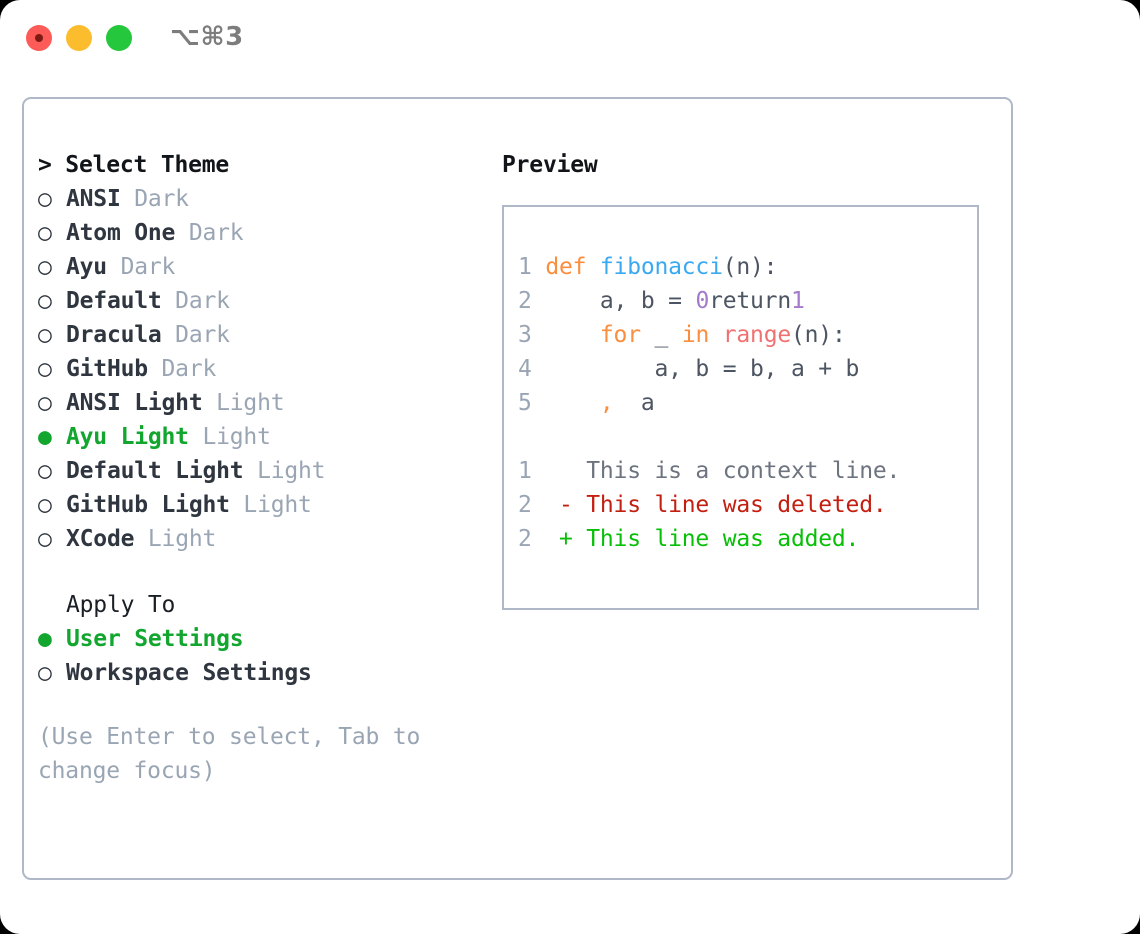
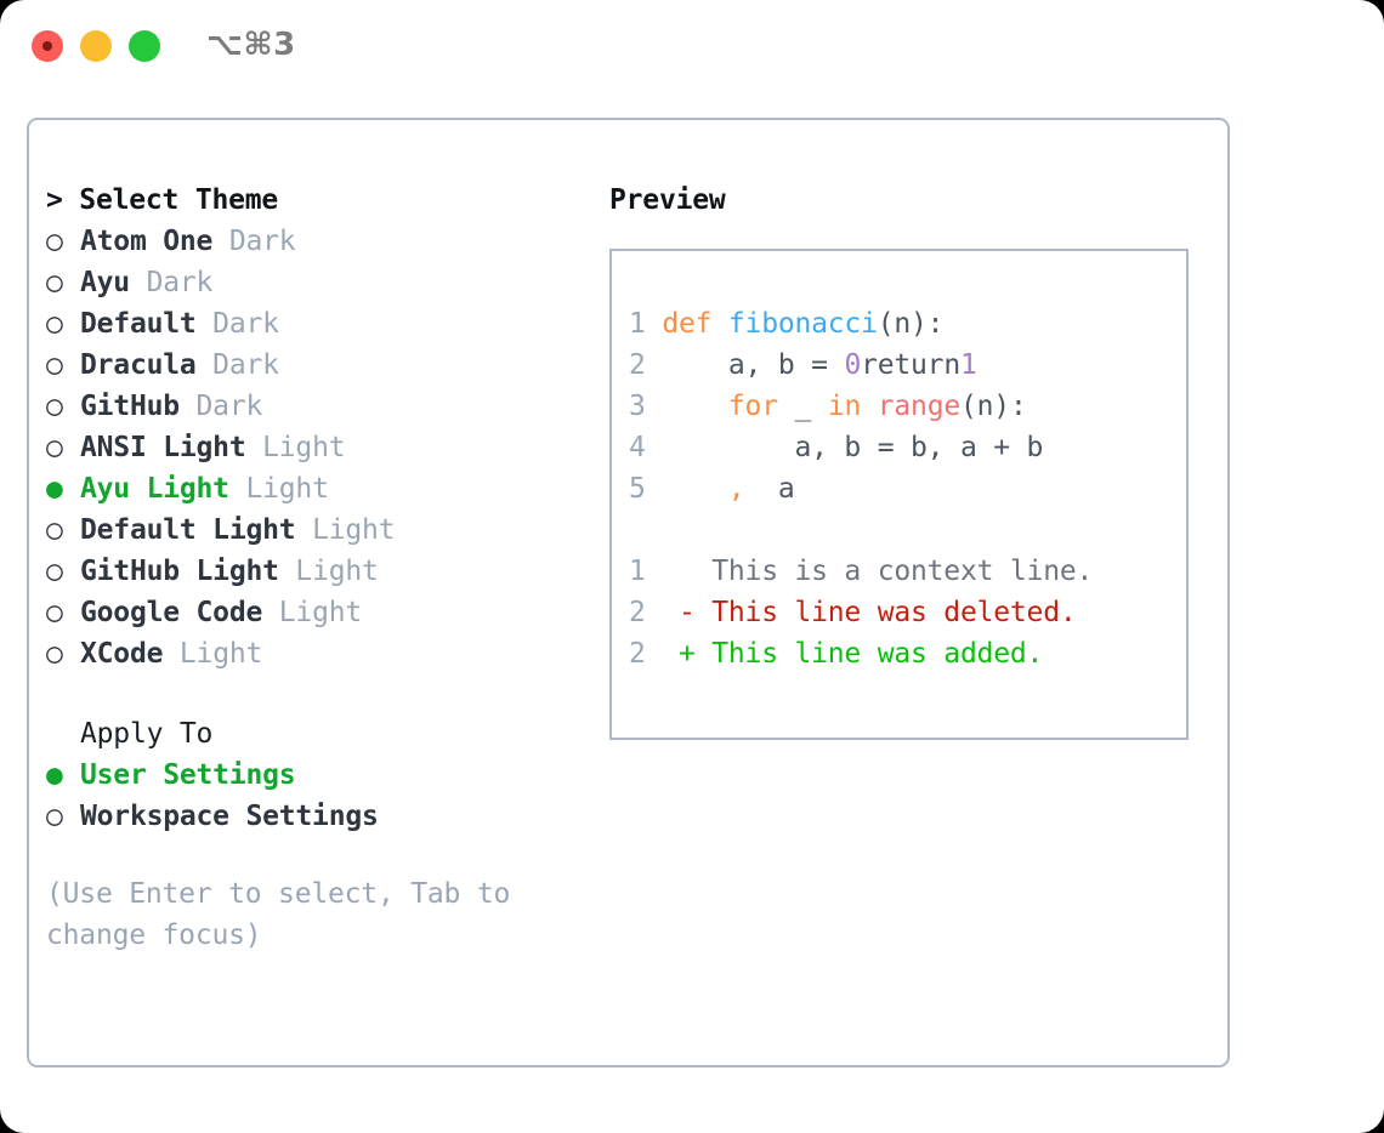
  ⌥⌘3
  > Select Theme
- ○ ANSI Dark
  ○ Atom One Dark
  ○ Ayu Dark
  ○ Default Dark
  ○ Dracula Dark
  ○ GitHub Dark
  ○ ANSI Light Light
  ● Ayu Light Light
  ○ Default Light Light
  ○ GitHub Light Light
+ ○ Google Code Light
  ○ XCode Light
  Apply To
  ● User Settings
  ○ Workspace Settings
  (Use Enter to select, Tab to change focus)
  Preview
  1 def fibonacci(n):
  2 a, b = 0return1
  3 for _ in range(n):
  4 a, b = b, a + b
  5 , a
  1 This is a context line.
  2 - This line was deleted.
  2 + This line was added.
